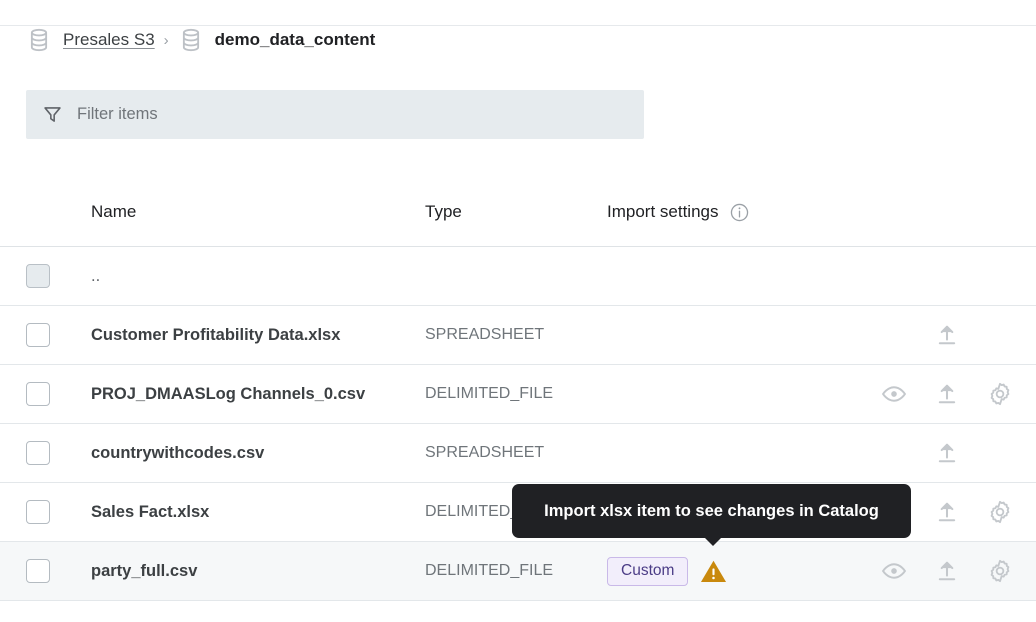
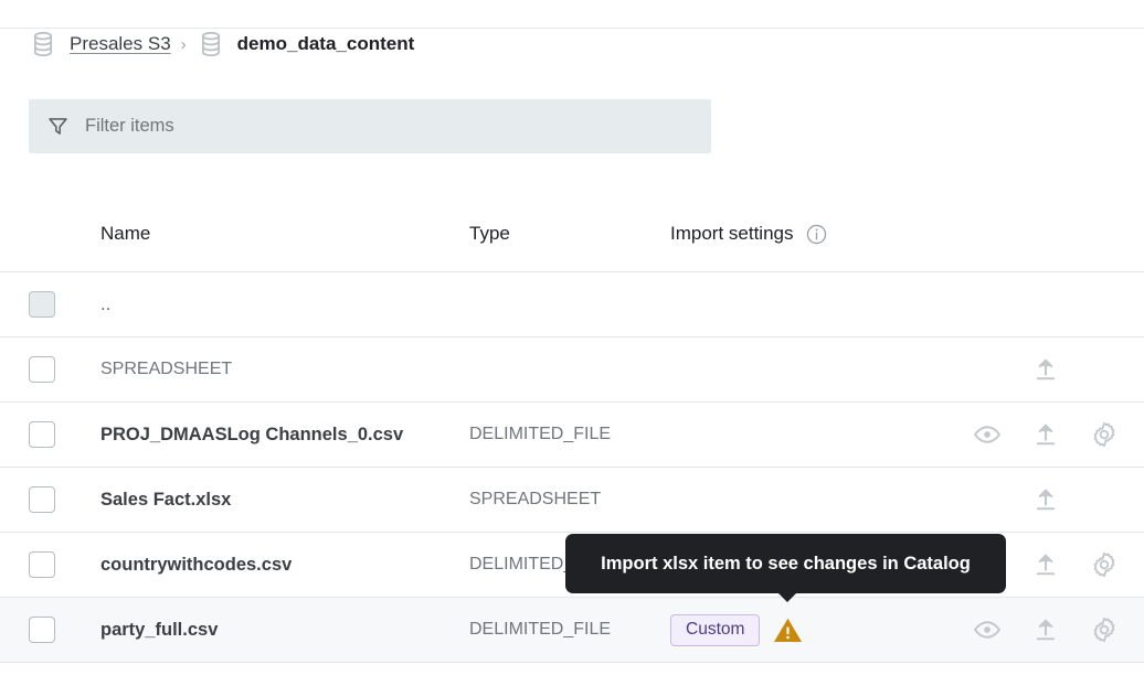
  Presales S3
  ›
  demo_data_content
  Filter items
  Name
  Type
  Import settings
  ..
- Customer Profitability Data.xlsx
  SPREADSHEET
  PROJ_DMAASLog Channels_0.csv
  DELIMITED_FILE
- countrywithcodes.csv
+ Sales Fact.xlsx
  SPREADSHEET
- Sales Fact.xlsx
+ countrywithcodes.csv
  party_full.csv
  DELIMITED_FILE
  Custom
  Import xlsx item to see changes in Catalog
